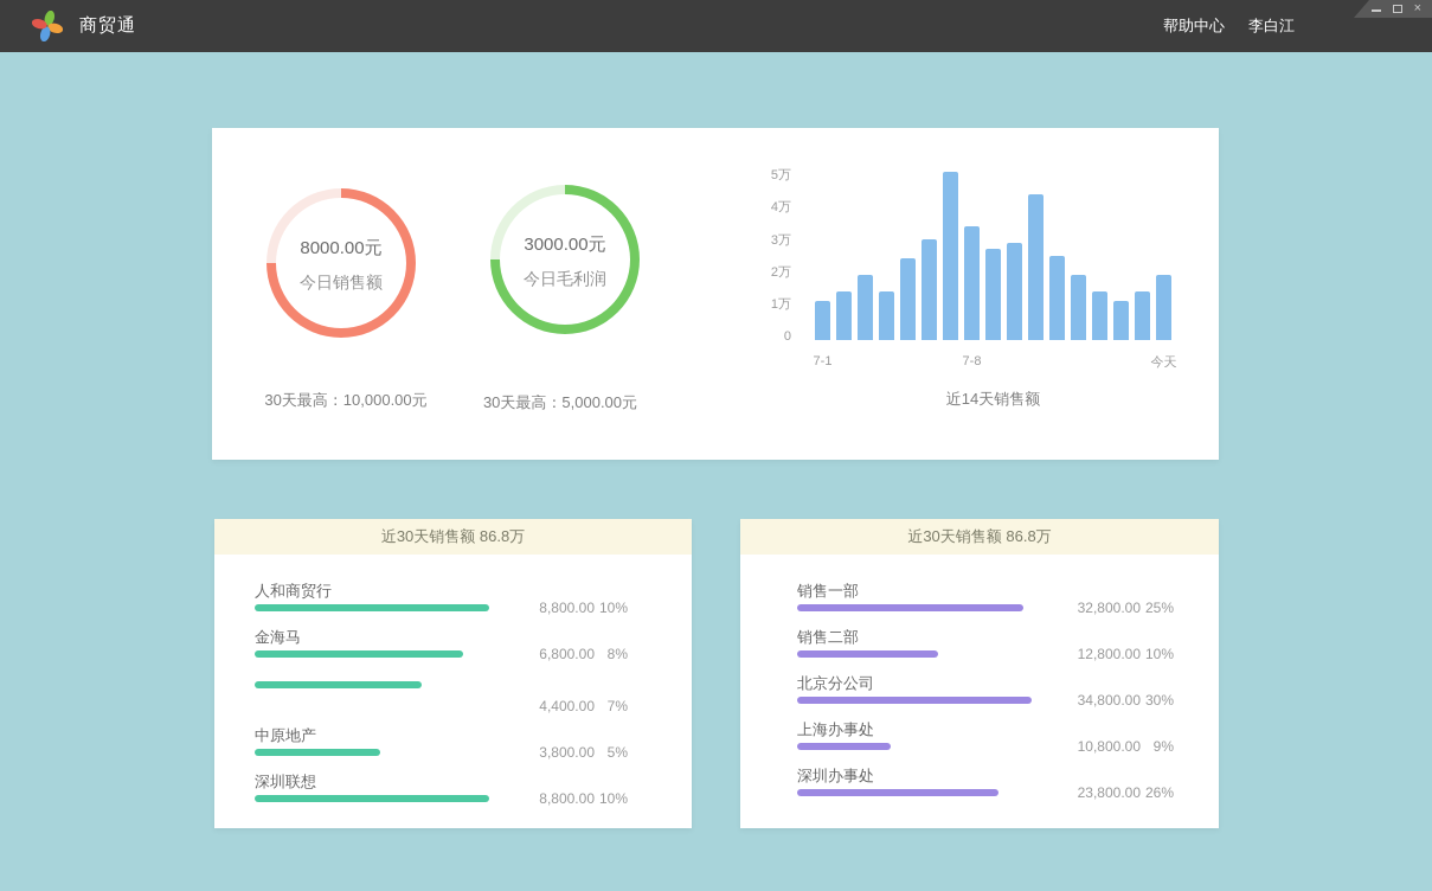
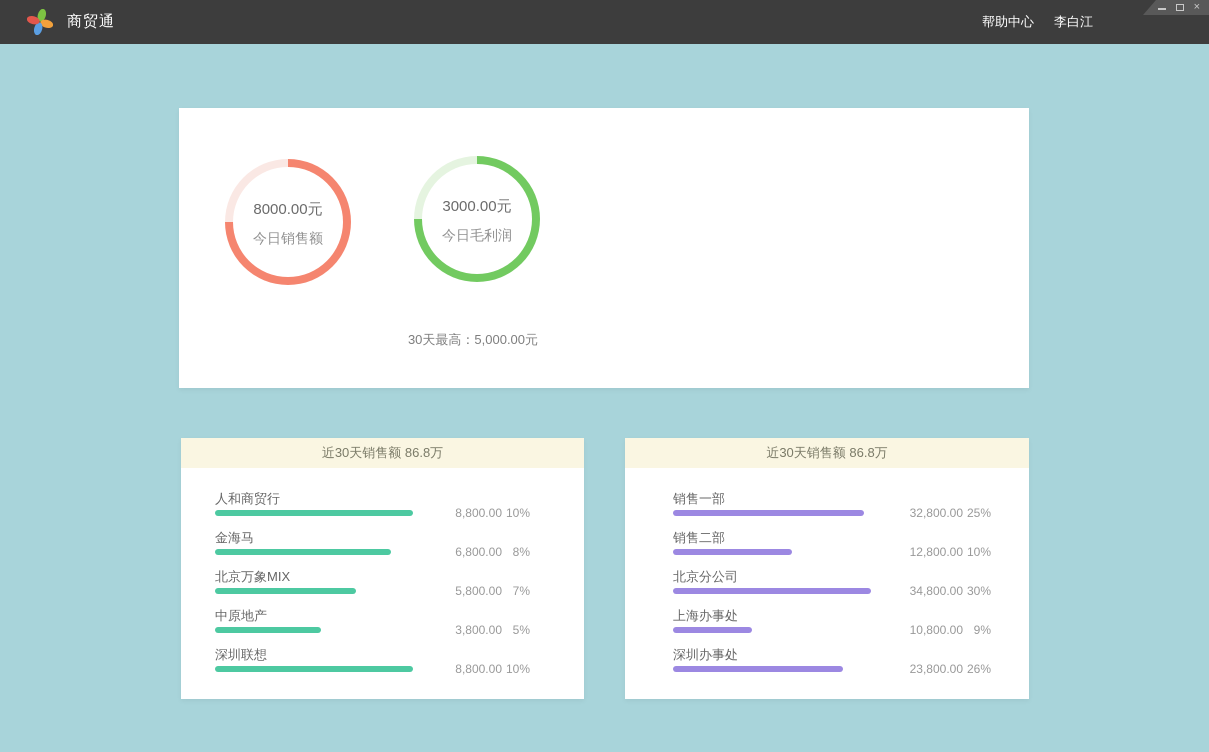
  商贸通
  帮助中心
  李白江
  ×
  8000.00元
  今日销售额
- 30天最高：10,000.00元
  3000.00元
  今日毛利润
  30天最高：5,000.00元
- 5万
- 4万
- 3万
- 2万
- 1万
- 0
- 7-1
- 7-8
- 今天
- 近14天销售额
  近30天销售额 86.8万
  人和商贸行
  8,800.00
  10%
  金海马
  6,800.00
  8%
+ 北京万象MIX
- 4,400.00
+ 5,800.00
  7%
  中原地产
  3,800.00
  5%
  深圳联想
  8,800.00
  10%
  近30天销售额 86.8万
  销售一部
  32,800.00
  25%
  销售二部
  12,800.00
  10%
  北京分公司
  34,800.00
  30%
  上海办事处
  10,800.00
  9%
  深圳办事处
  23,800.00
  26%
